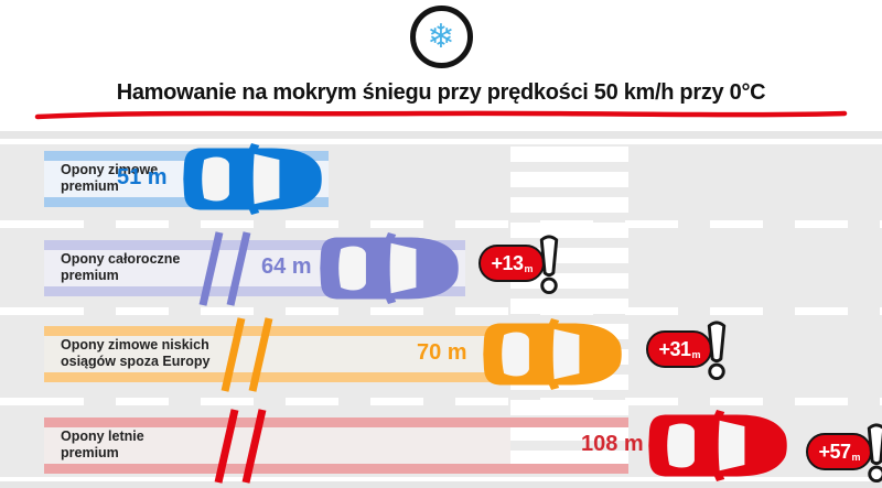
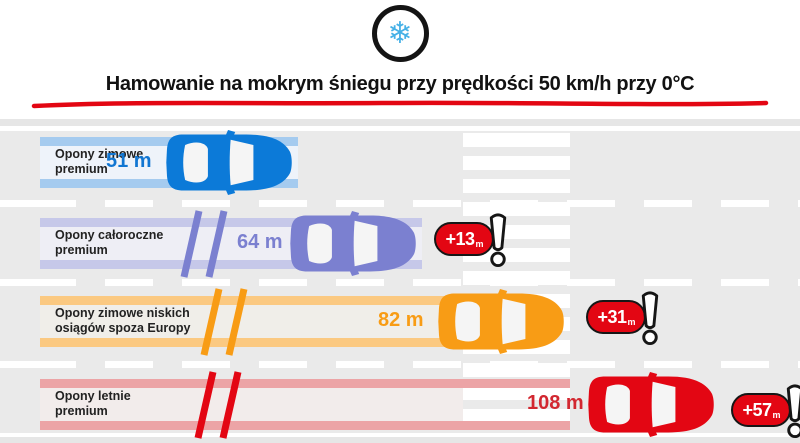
  ❄
  Hamowanie na mokrym śniegu przy prędkości 50 km/h przy 0°C
  Opony zimowe
  premium
  51 m
  Opony całoroczne
  premium
  64 m
  +13
  m
  Opony zimowe niskich
  osiągów spoza Europy
- 70 m
+ 82 m
  +31
  m
  Opony letnie
  premium
  108 m
  +57
  m
